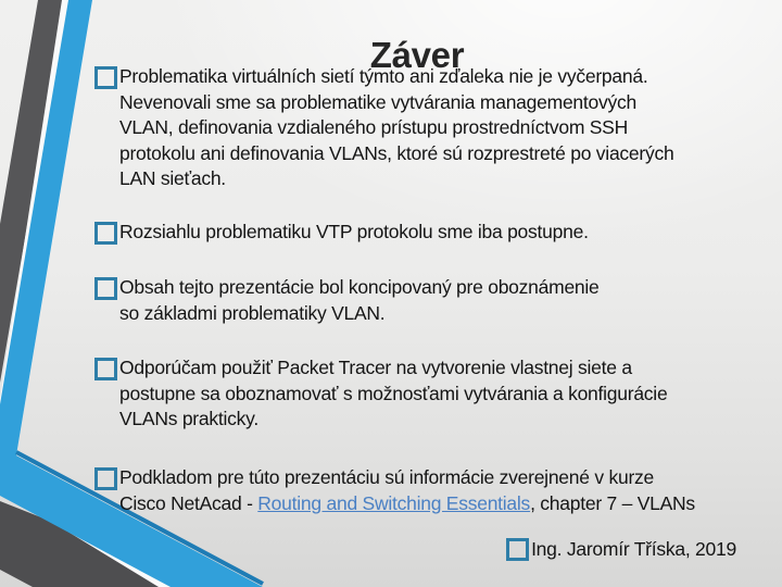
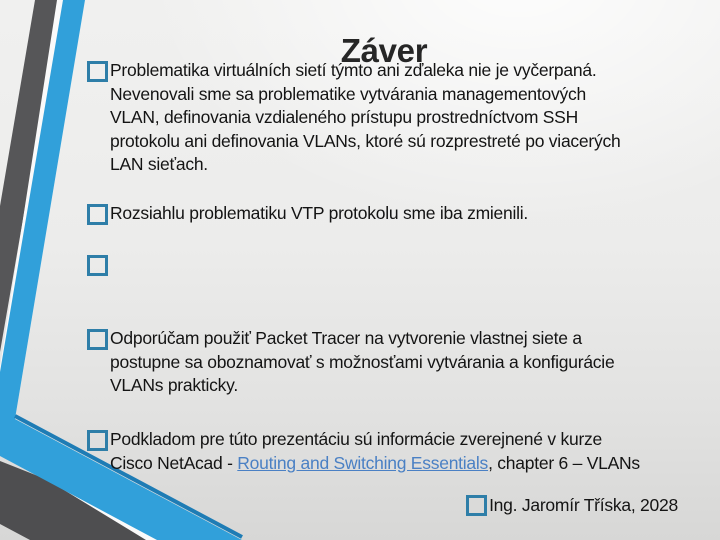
  Záver
  Problematika virtuálních sietí týmto ani zďaleka nie je vyčerpaná.
  Nevenovali sme sa problematike vytvárania managementových
  VLAN, definovania vzdialeného prístupu prostredníctvom SSH
  protokolu ani definovania VLANs, ktoré sú rozprestreté po viacerých
  LAN sieťach.
- Rozsiahlu problematiku VTP protokolu sme iba postupne.
+ Rozsiahlu problematiku VTP protokolu sme iba zmienili.
- Obsah tejto prezentácie bol koncipovaný pre oboznámenie
- so základmi problematiky VLAN.
  Odporúčam použiť Packet Tracer na vytvorenie vlastnej siete a
  postupne sa oboznamovať s možnosťami vytvárania a konfigurácie
  VLANs prakticky.
  Podkladom pre túto prezentáciu sú informácie zverejnené v kurze
- Cisco NetAcad - Routing and Switching Essentials, chapter 7 – VLANs
+ Cisco NetAcad - Routing and Switching Essentials, chapter 6 – VLANs
- Ing. Jaromír Tříska, 2019
+ Ing. Jaromír Tříska, 2028
